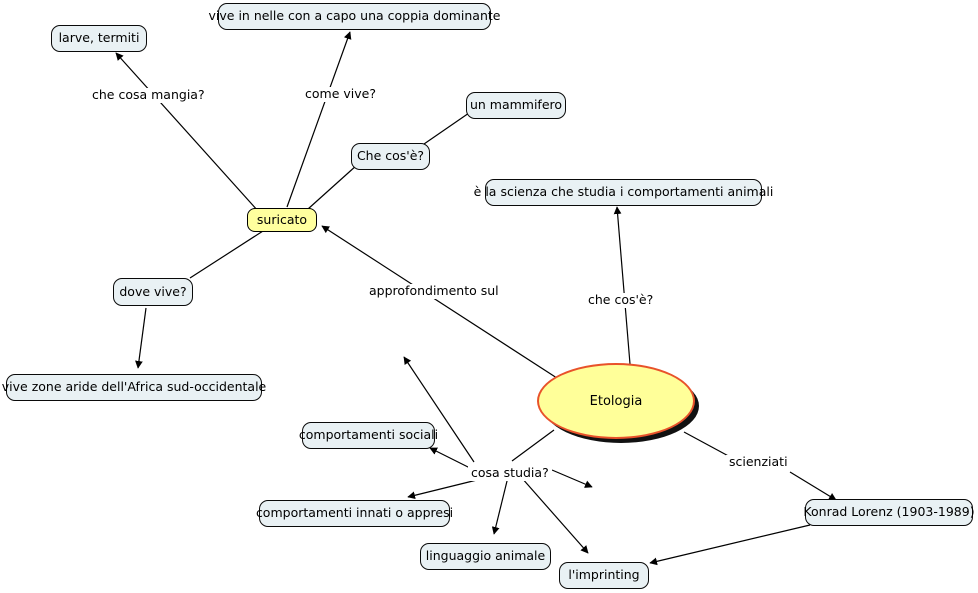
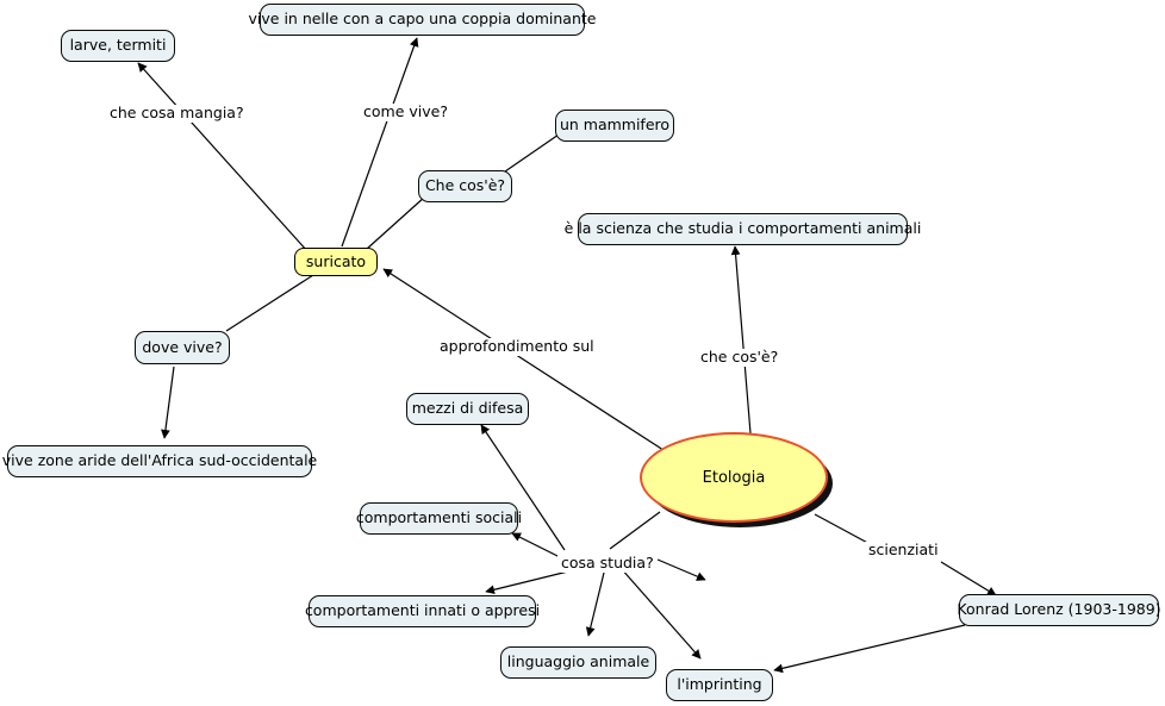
  larve, termiti
  vive in nelle con a capo una coppia dominante
  un mammifero
  Che cos'è?
  è la scienza che studia i comportamenti animali
  suricato
  dove vive?
  vive zone aride dell'Africa sud-occidentale
+ mezzi di difesa
  Etologia
  comportamenti sociali
  comportamenti innati o appresi
  linguaggio animale
  l'imprinting
  Konrad Lorenz (1903-1989)
  che cosa mangia?
  come vive?
  approfondimento sul
  che cos'è?
  cosa studia?
  scienziati
